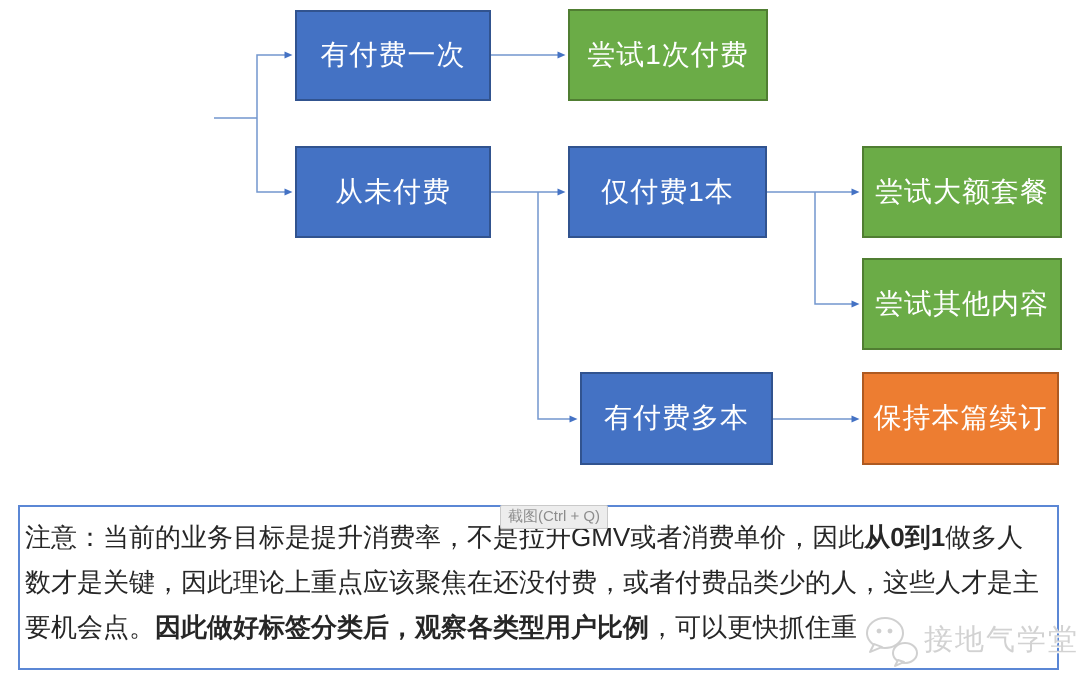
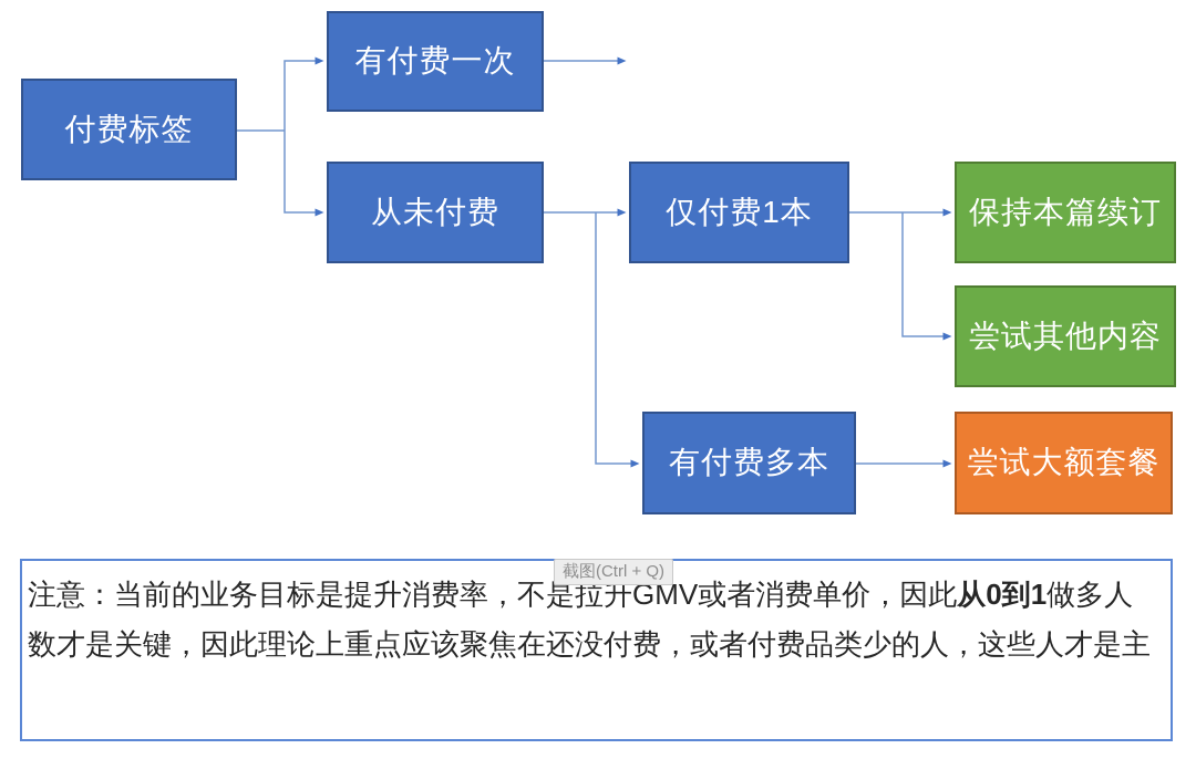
+ 付费标签
  有付费一次
- 尝试1次付费
  从未付费
  仅付费1本
- 尝试大额套餐
+ 保持本篇续订
  尝试其他内容
  有付费多本
- 保持本篇续订
+ 尝试大额套餐
  注意：当前的业务目标是提升消费率，不是拉升GMV或者消费单价，因此从0到1做多人
  数才是关键，因此理论上重点应该聚焦在还没付费，或者付费品类少的人，这些人才是主
- 要机会点。因此做好标签分类后，观察各类型用户比例，可以更快抓住重
  截图(Ctrl + Q)
- 接地气学堂
